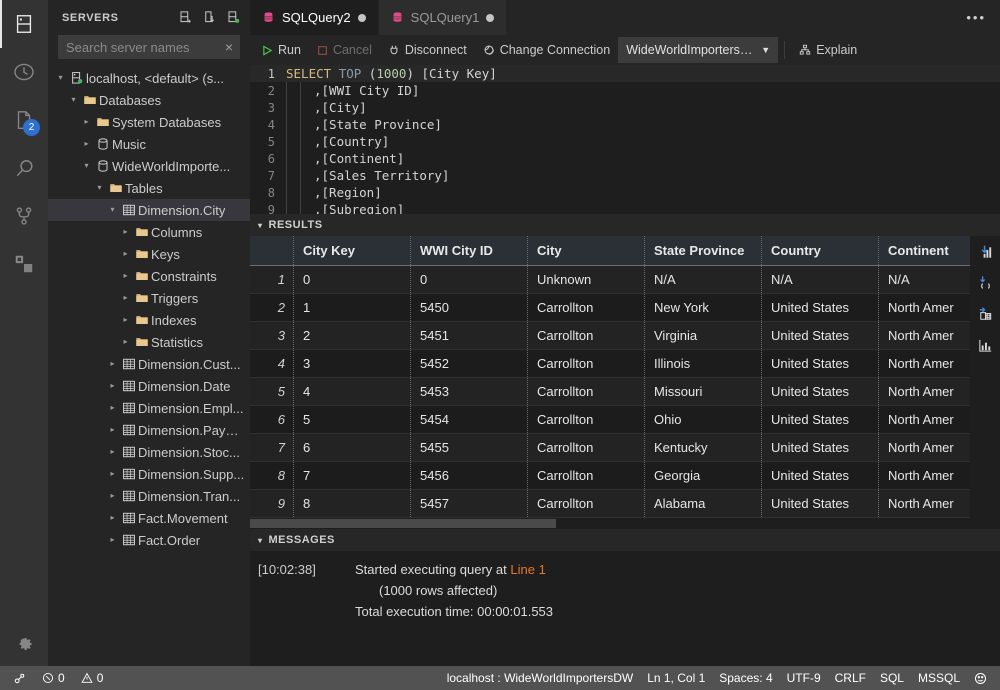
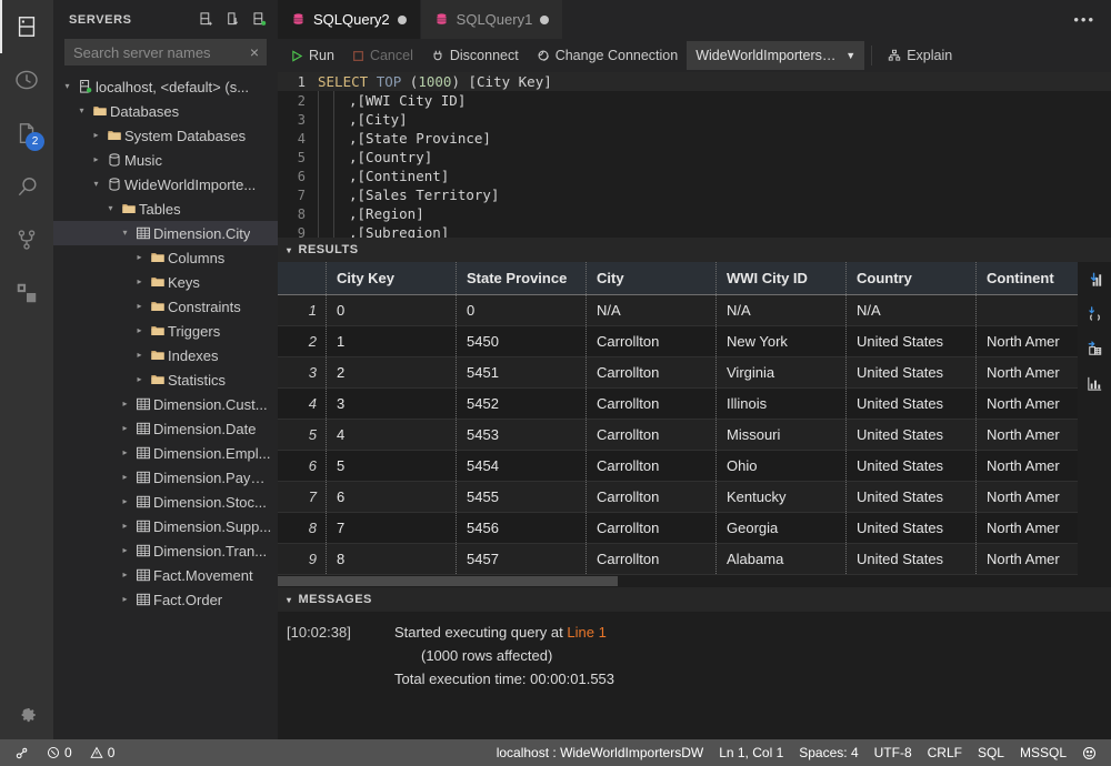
  2
  SERVERS
  Search server names
  ×
  ▾
  localhost, <default> (s...
  ▾
  Databases
  ▸
  System Databases
  ▸
  Music
  ▾
  WideWorldImporte...
  ▾
  Tables
  ▾
  Dimension.City
  ▸
  Columns
  ▸
  Keys
  ▸
  Constraints
  ▸
  Triggers
  ▸
  Indexes
  ▸
  Statistics
  ▸
  Dimension.Cust...
  ▸
  Dimension.Date
  ▸
  Dimension.Empl...
  ▸
  Dimension.Paym...
  ▸
  Dimension.Stoc...
  ▸
  Dimension.Supp...
  ▸
  Dimension.Tran...
  ▸
  Fact.Movement
  ▸
  Fact.Order
  SQLQuery2
  SQLQuery1
  •••
  Run
  Cancel
  Disconnect
  Change Connection
  WideWorldImportersD.
  ▼
  Explain
  1
  SELECT TOP (1000) [City Key]
  2
  ,[WWI City ID]
  3
  ,[City]
  4
  ,[State Province]
  5
  ,[Country]
  6
  ,[Continent]
  7
  ,[Sales Territory]
  8
  ,[Region]
  9
  ,[Subregion]
  ▾
  RESULTS
  City Key
- WWI City ID
+ State Province
  City
- State Province
+ WWI City ID
  Country
  Continent
  1
  0
  0
- Unknown
  N/A
  N/A
  N/A
  2
  1
  5450
  Carrollton
  New York
  United States
  North Amer
  3
  2
  5451
  Carrollton
  Virginia
  United States
  North Amer
  4
  3
  5452
  Carrollton
  Illinois
  United States
  North Amer
  5
  4
  5453
  Carrollton
  Missouri
  United States
  North Amer
  6
  5
  5454
  Carrollton
  Ohio
  United States
  North Amer
  7
  6
  5455
  Carrollton
  Kentucky
  United States
  North Amer
  8
  7
  5456
  Carrollton
  Georgia
  United States
  North Amer
  9
  8
  5457
  Carrollton
  Alabama
  United States
  North Amer
  ▾
  MESSAGES
  [10:02:38]
  Started executing query at Line 1
  (1000 rows affected)
  Total execution time: 00:00:01.553
  0
  0
  localhost : WideWorldImportersDW
  Ln 1, Col 1
  Spaces: 4
- UTF-9
+ UTF-8
  CRLF
  SQL
  MSSQL
